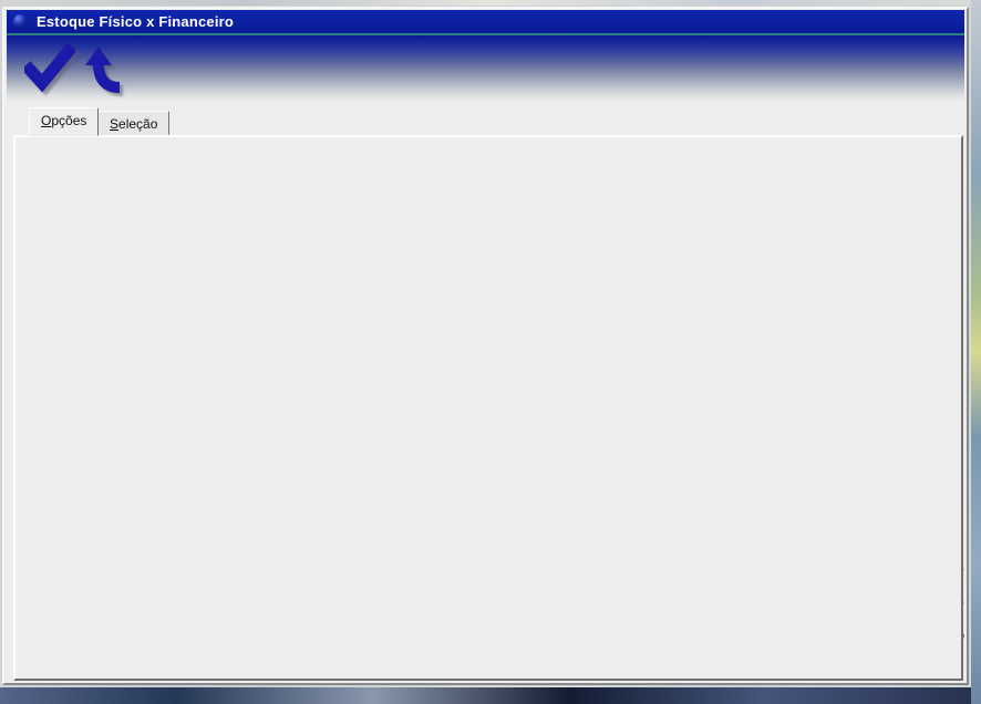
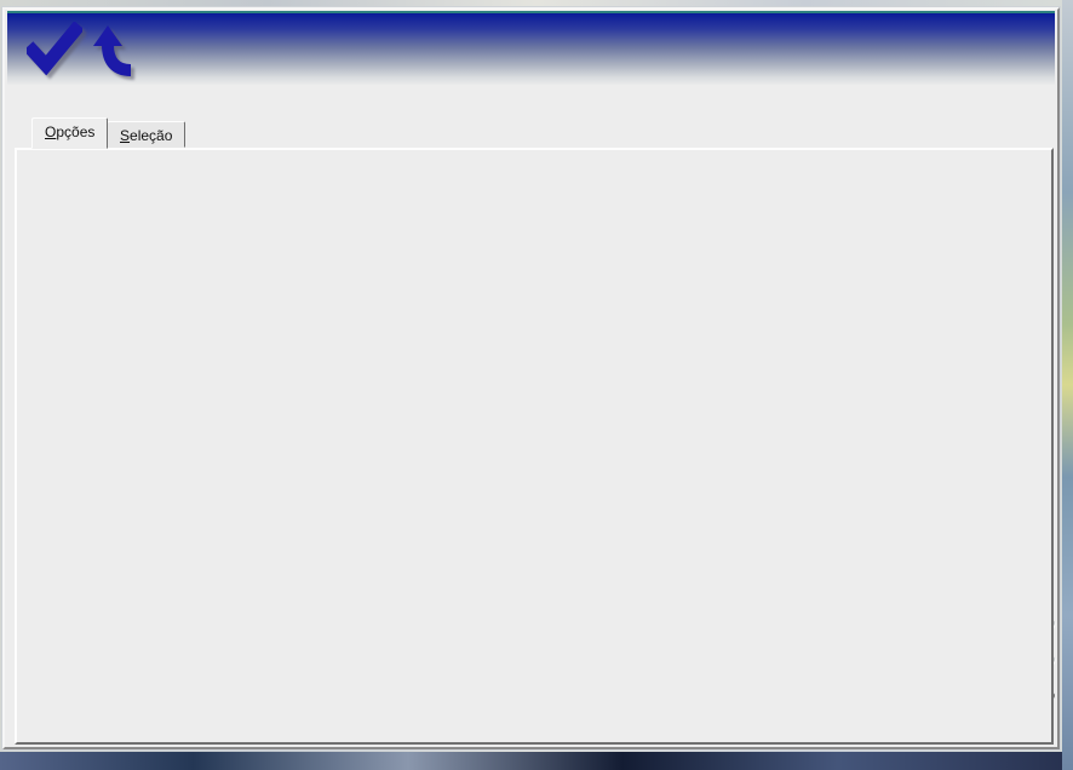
- Estoque Físico x Financeiro
  Opções
  Seleção
